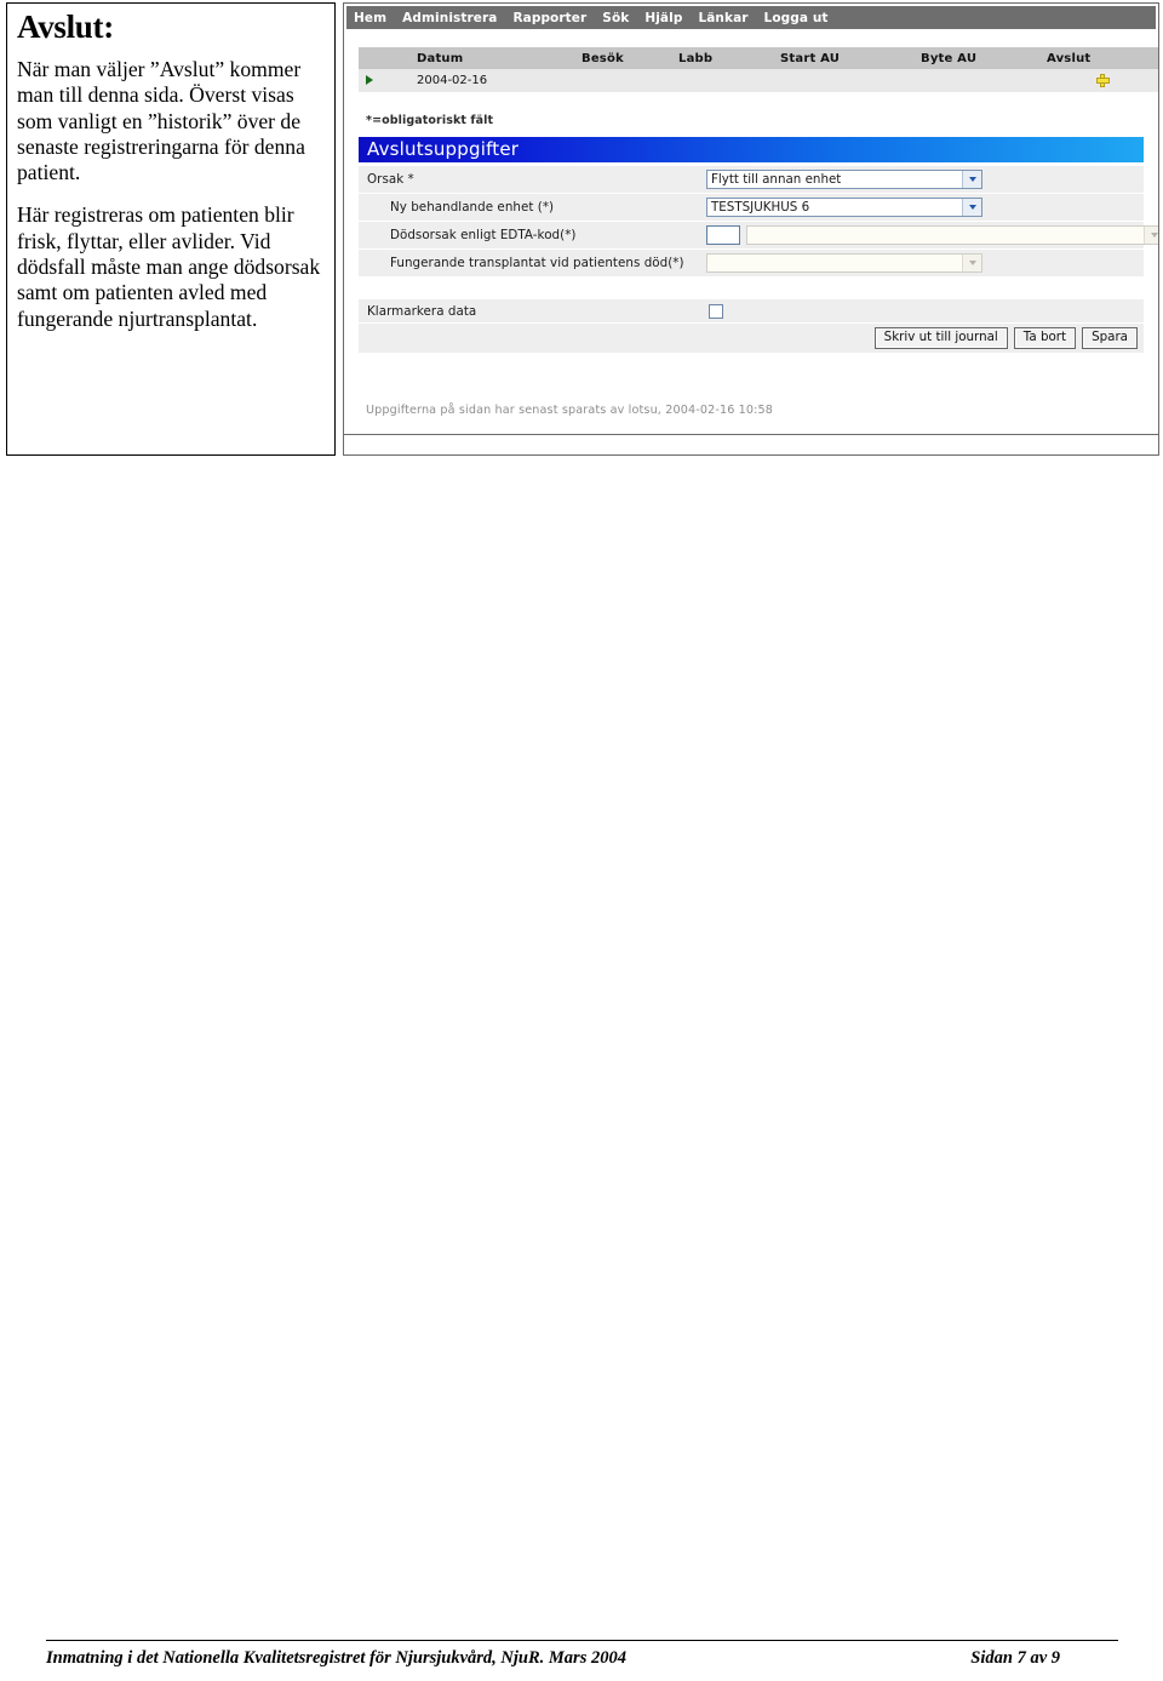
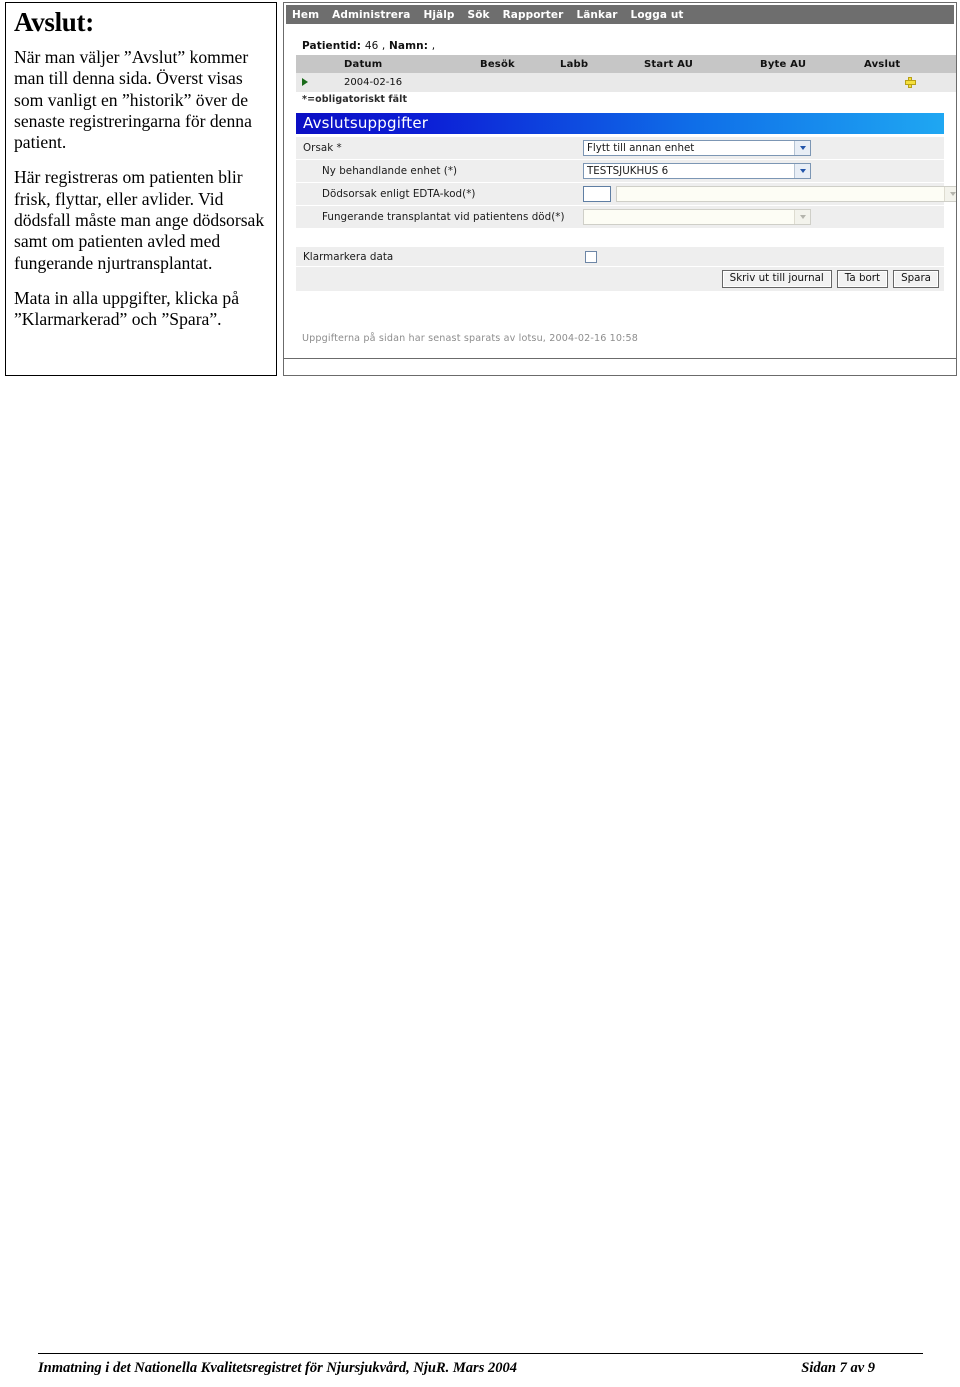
  Avslut:
  När man väljer ”Avslut” kommer man till denna sida. Överst visas som vanligt en ”historik” över de senaste registreringarna för denna patient.
  Här registreras om patienten blir frisk, flyttar, eller avlider. Vid dödsfall måste man ange dödsorsak samt om patienten avled med fungerande njurtransplantat.
+ Mata in alla uppgifter, klicka på ”Klarmarkerad” och ”Spara”.
  Hem
  Administrera
- Rapporter
+ Hjälp
  Sök
- Hjälp
+ Rapporter
  Länkar
  Logga ut
+ Patientid: 46 , Namn: ,
  	Datum	Besök	Labb	Start AU	Byte AU	Avslut
  	2004-02-16
  *=obligatoriskt fält
  Avslutsuppgifter
  Orsak *
  Flytt till annan enhet
  Ny behandlande enhet (*)
  TESTSJUKHUS 6
  Dödsorsak enligt EDTA-kod(*)
  Fungerande transplantat vid patientens död(*)
  Klarmarkera data
  Skriv ut till journal
  Ta bort
  Spara
  Uppgifterna på sidan har senast sparats av lotsu, 2004-02-16 10:58
  Inmatning i det Nationella Kvalitetsregistret för Njursjukvård, NjuR. Mars 2004
  Sidan 7 av 9
